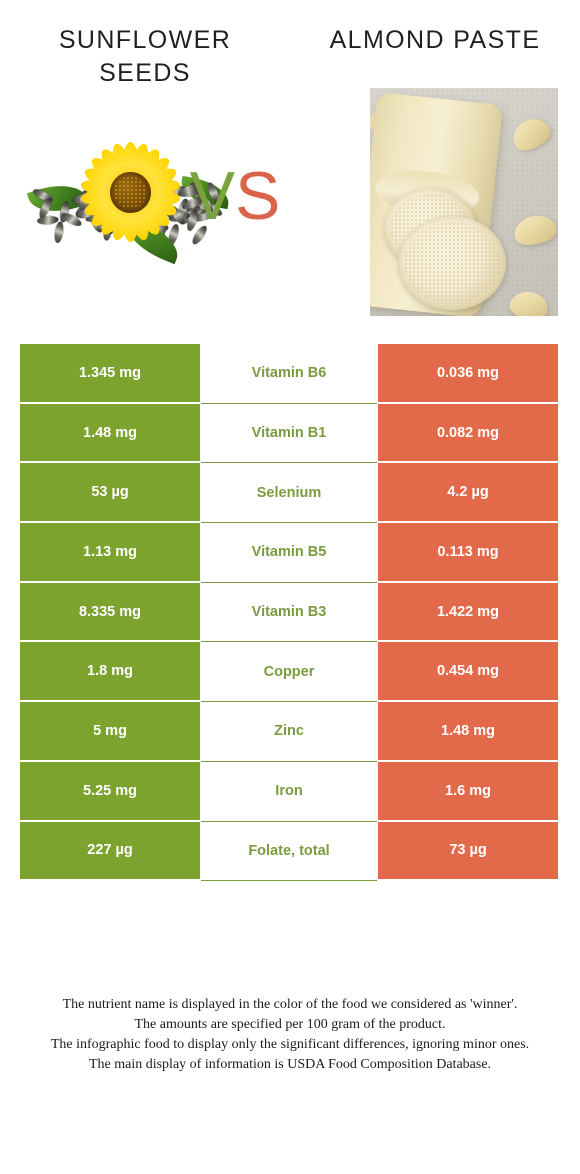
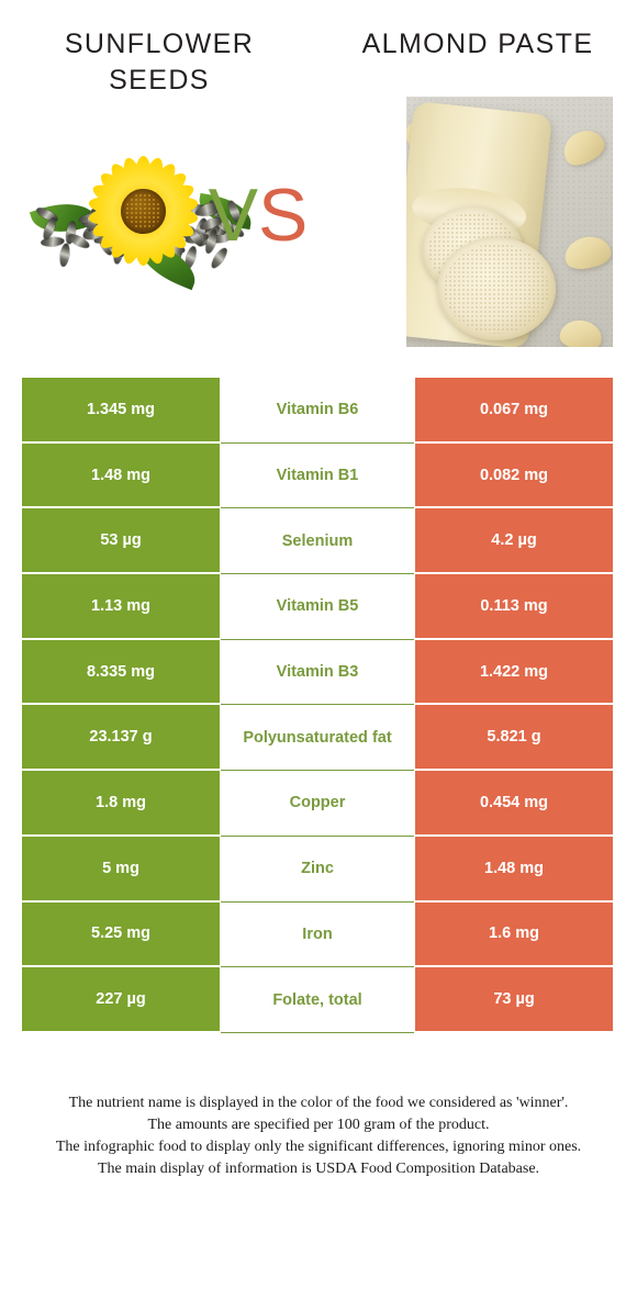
  SUNFLOWER SEEDS
  ALMOND PASTE
  VS
  1.345 mg
  Vitamin B6
- 0.036 mg
+ 0.067 mg
  1.48 mg
  Vitamin B1
  0.082 mg
  53 µg
  Selenium
  4.2 µg
  1.13 mg
  Vitamin B5
  0.113 mg
  8.335 mg
  Vitamin B3
  1.422 mg
+ 23.137 g
+ Polyunsaturated fat
+ 5.821 g
  1.8 mg
  Copper
  0.454 mg
  5 mg
  Zinc
  1.48 mg
  5.25 mg
  Iron
  1.6 mg
  227 µg
  Folate, total
  73 µg
  The nutrient name is displayed in the color of the food we considered as 'winner'.
  The amounts are specified per 100 gram of the product.
  The infographic food to display only the significant differences, ignoring minor ones.
  The main display of information is USDA Food Composition Database.
